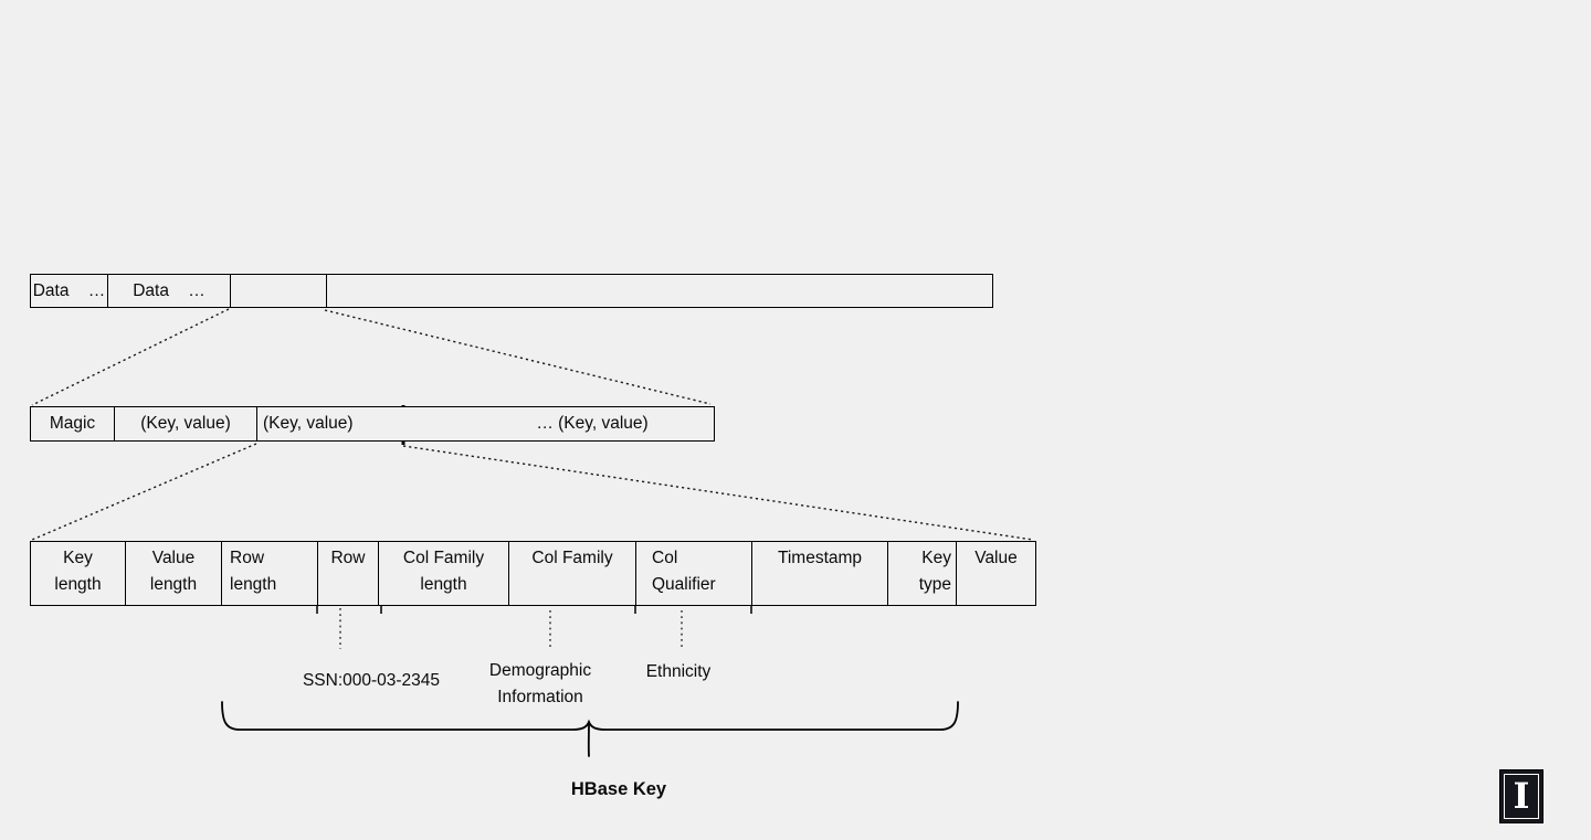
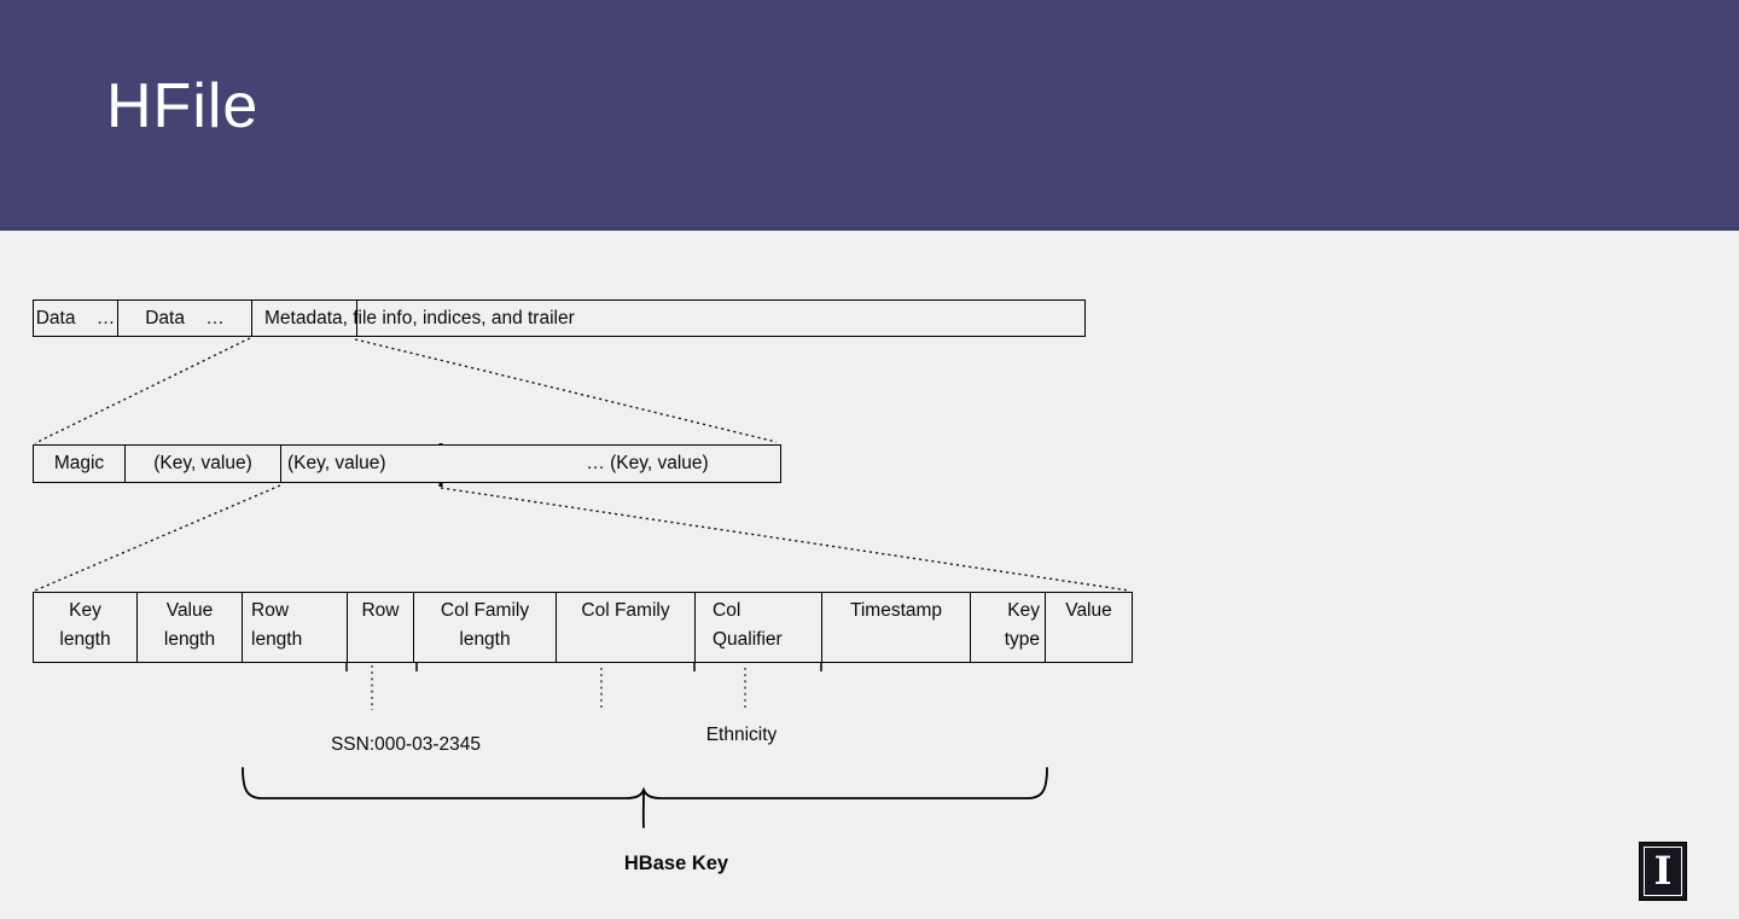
+ HFile
  Data …
  Data …
+ Metadata, file info, indices, and trailer
  Magic
  (Key, value)
  (Key, value)
  … (Key, value)
  Key
  length
  Value
  length
  Row
  length
  Row
  Col Family
  length
  Col Family
  Col
  Qualifier
  Timestamp
  Key
  type
  Value
  SSN:000-03-2345
- Demographic
- Information
  Ethnicity
  HBase Key
  I
